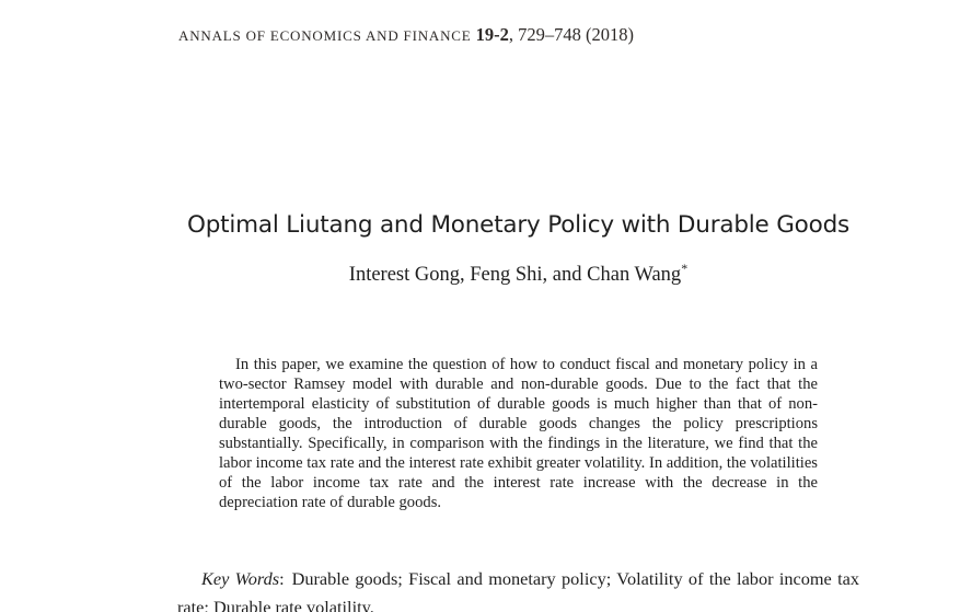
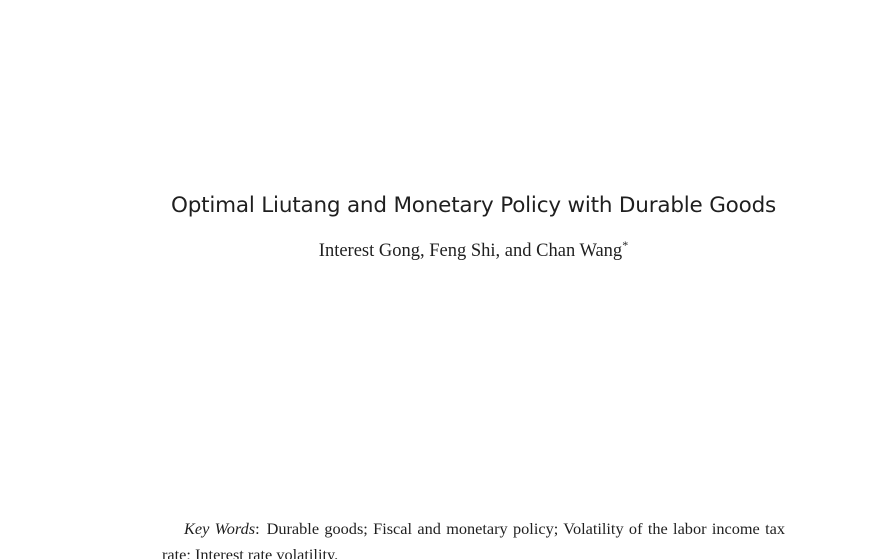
- ANNALS OF ECONOMICS AND FINANCE 19-2, 729–748 (2018)
  Optimal Liutang and Monetary Policy with Durable Goods
  Interest Gong, Feng Shi, and Chan Wang*
- In this paper, we examine the question of how to conduct fiscal and monetary policy in a two-sector Ramsey model with durable and non-durable goods. Due to the fact that the intertemporal elasticity of substitution of durable goods is much higher than that of non-durable goods, the introduction of durable goods changes the policy prescriptions substantially. Specifically, in comparison with the findings in the literature, we find that the labor income tax rate and the interest rate exhibit greater volatility. In addition, the volatilities of the labor income tax rate and the interest rate increase with the decrease in the depreciation rate of durable goods.
- Key Words: Durable goods; Fiscal and monetary policy; Volatility of the labor income tax rate; Durable rate volatility.
+ Key Words: Durable goods; Fiscal and monetary policy; Volatility of the labor income tax rate; Interest rate volatility.
